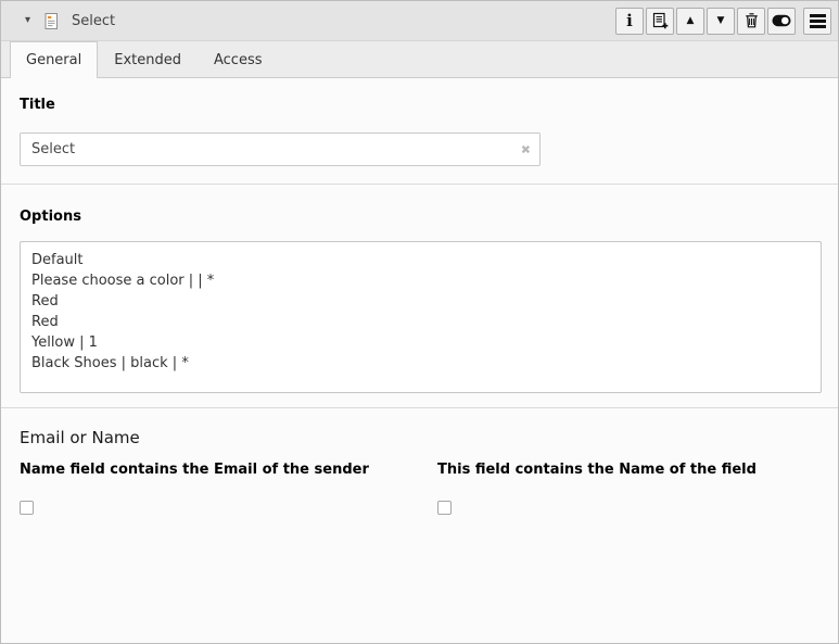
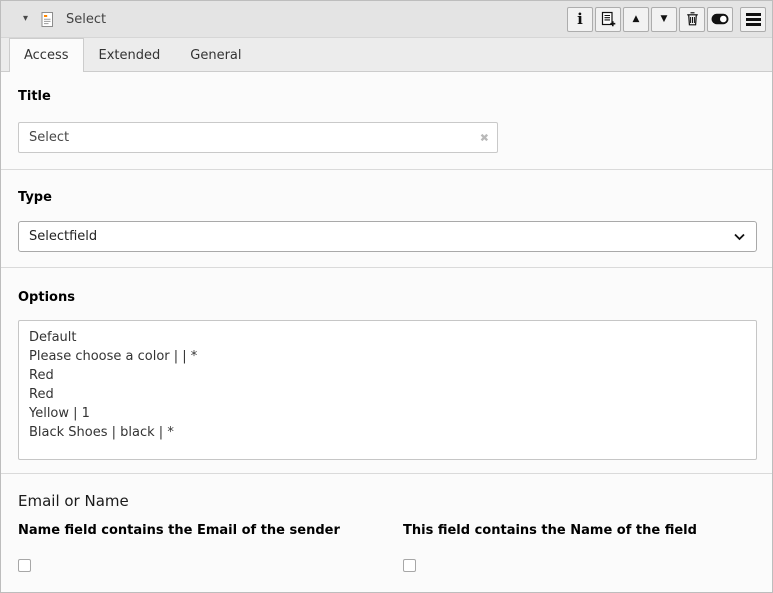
  ▾
  Select
  i
  ▲
  ▼
- General
+ Access
  Extended
- Access
+ General
  Title
  Select
  ✖
+ Type
+ Selectfield
  Options
  Default
  Please choose a color | | *
  Red
  Red
  Yellow | 1
  Black Shoes | black | *
  Email or Name
  Name field contains the Email of the sender
  This field contains the Name of the field
